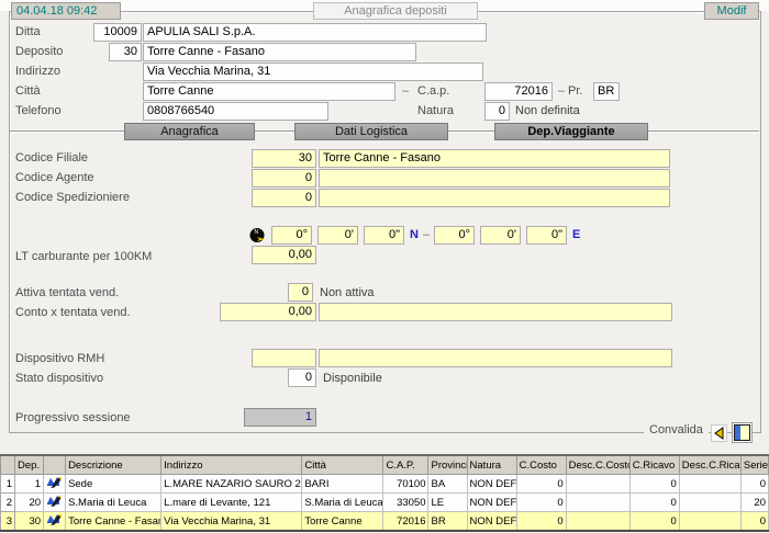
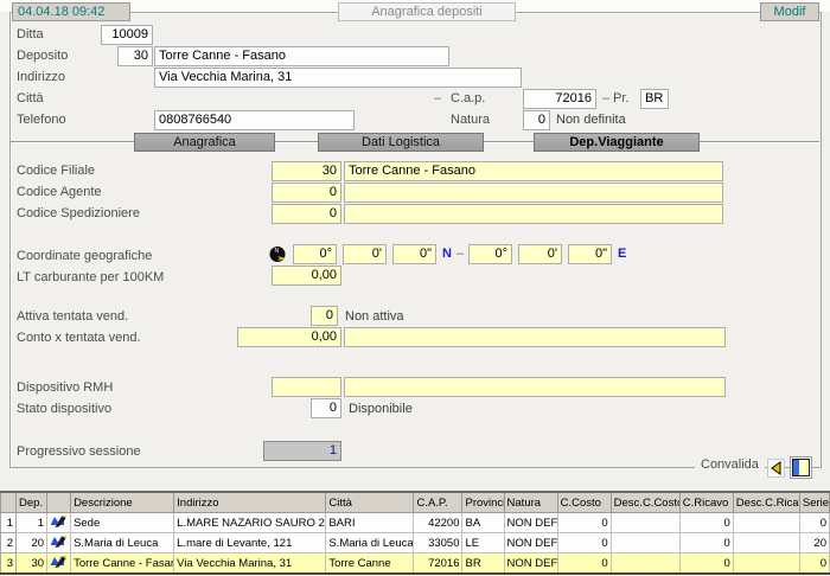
  04.04.18 09:42
  Anagrafica depositi
  Modif
  Ditta
  10009
- APULIA SALI S.p.A.
  Deposito
  30
  Torre Canne - Fasano
  Indirizzo
  Via Vecchia Marina, 31
  Città
- Torre Canne
  –
  C.a.p.
  72016
  –
  Pr.
  BR
  Telefono
  0808766540
  Natura
  0
  Non definita
  Anagrafica
  Dati Logistica
  Dep.Viaggiante
  Codice Filiale
  30
  Torre Canne - Fasano
  Codice Agente
  0
  Codice Spedizioniere
  0
+ Coordinate geografiche
  0°
  0'
  0"
  N
  –
  0°
  0'
  0"
  E
  LT carburante per 100KM
  0,00
  Attiva tentata vend.
  0
  Non attiva
  Conto x tentata vend.
  0,00
  Dispositivo RMH
  Stato dispositivo
  0
  Disponibile
  Progressivo sessione
  1
  Convalida
  	Dep.		Descrizione	Indirizzo	Città	C.A.P.	Provinc	Natura	C.Costo	Desc.C.Cost	C.Ricavo	Desc.C.Rica	Serie
- 1	1		Sede	L.MARE NAZARIO SAURO 2	BARI	70100	BA	NON DEF	0		0		0
+ 1	1		Sede	L.MARE NAZARIO SAURO 2	BARI	42200	BA	NON DEF	0		0		0
  2	20		S.Maria di Leuca	L.mare di Levante, 121	S.Maria di Leuca	33050	LE	NON DEF	0		0		20
  3	30		Torre Canne - Fasa	Via Vecchia Marina, 31	Torre Canne	72016	BR	NON DEF	0		0		0
